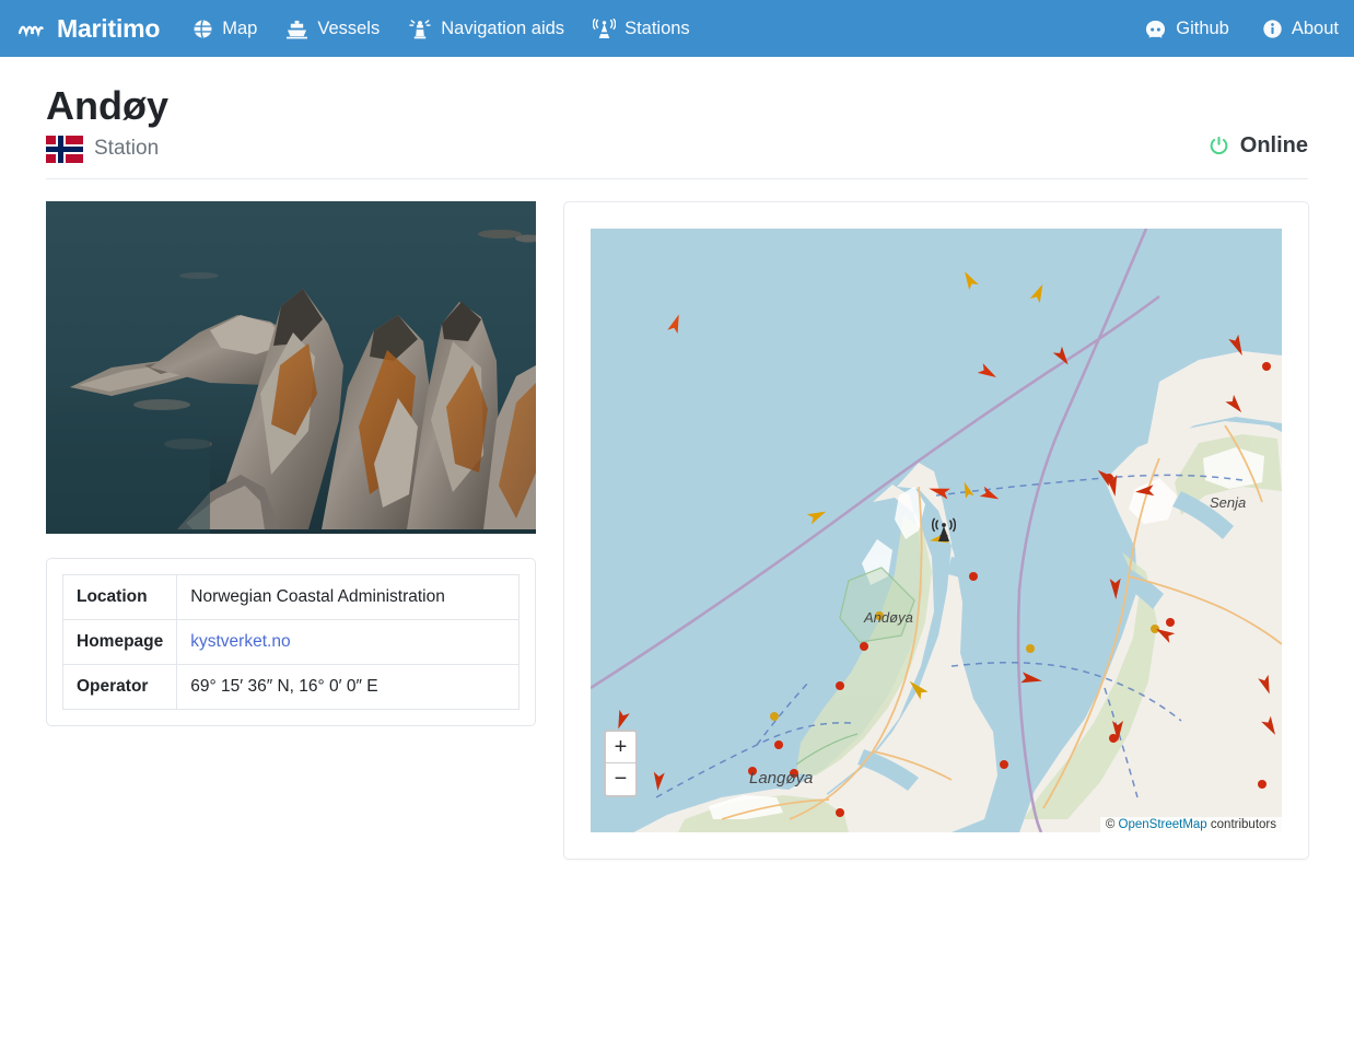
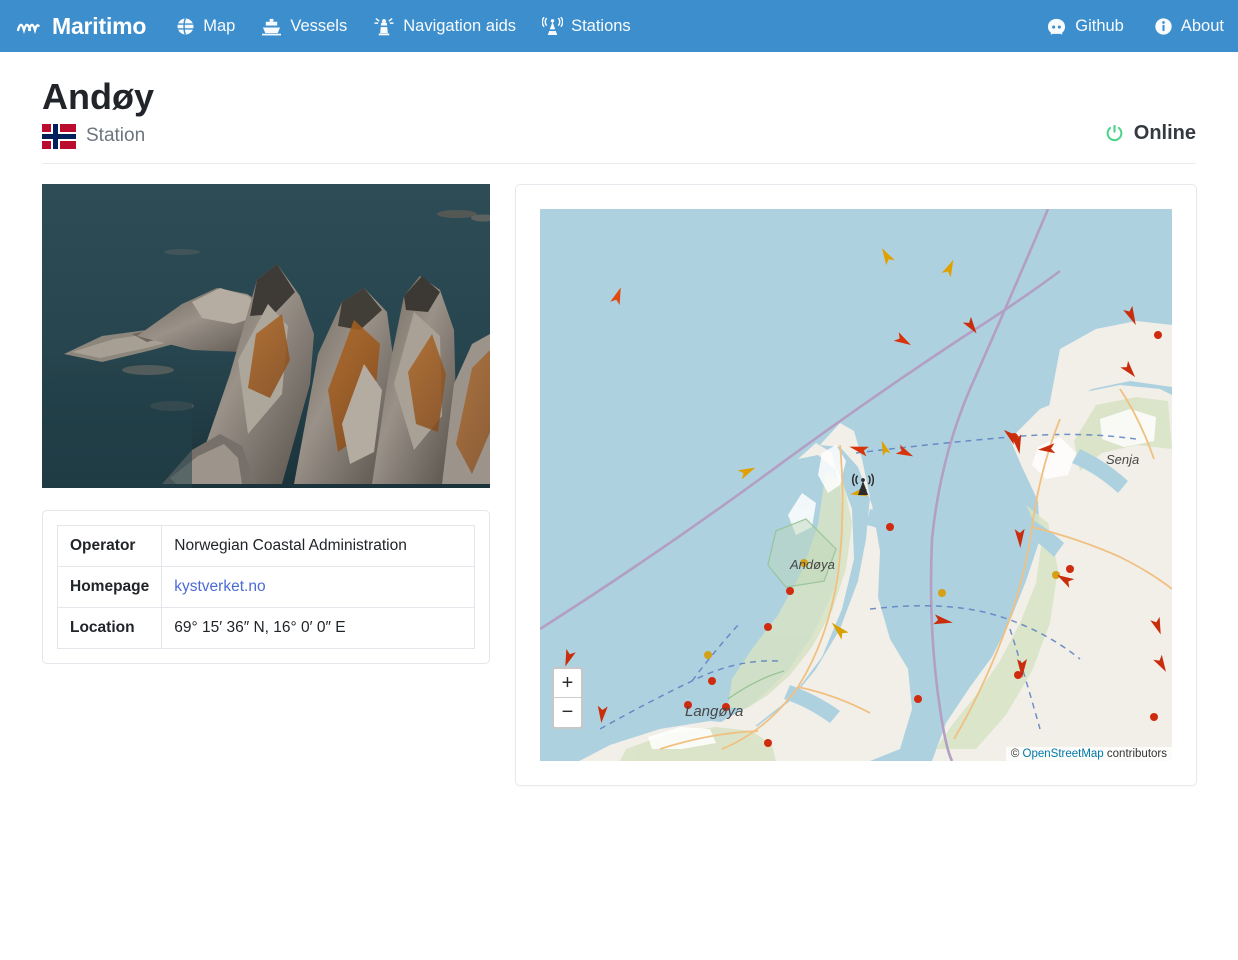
  Maritimo
  Map
  Vessels
  Navigation aids
  Stations
  Github
  About
  Andøy
  Station
  Online
- Location	Norwegian Coastal Administration
+ Operator	Norwegian Coastal Administration
  Homepage	kystverket.no
- Operator	69° 15′ 36″ N, 16° 0′ 0″ E
+ Location	69° 15′ 36″ N, 16° 0′ 0″ E
  Senja
  Andøya
  Langøya
  +
  −
  © OpenStreetMap contributors
